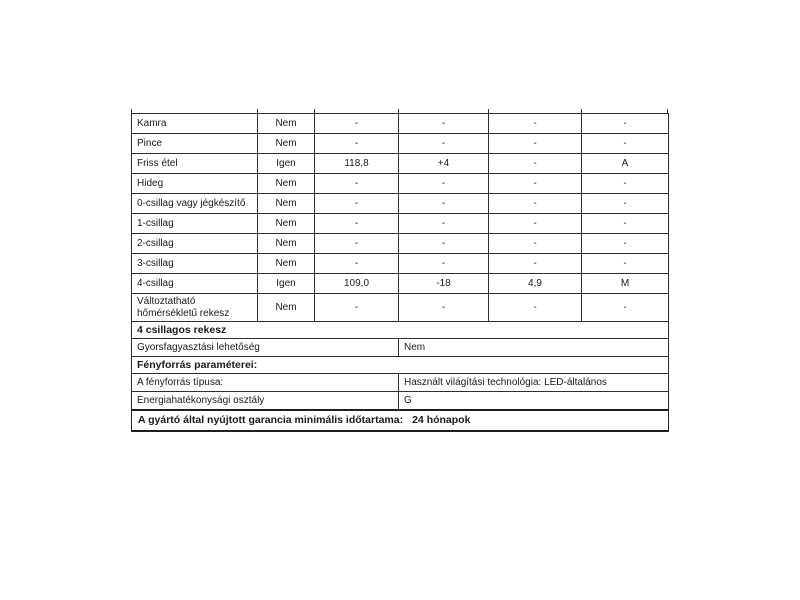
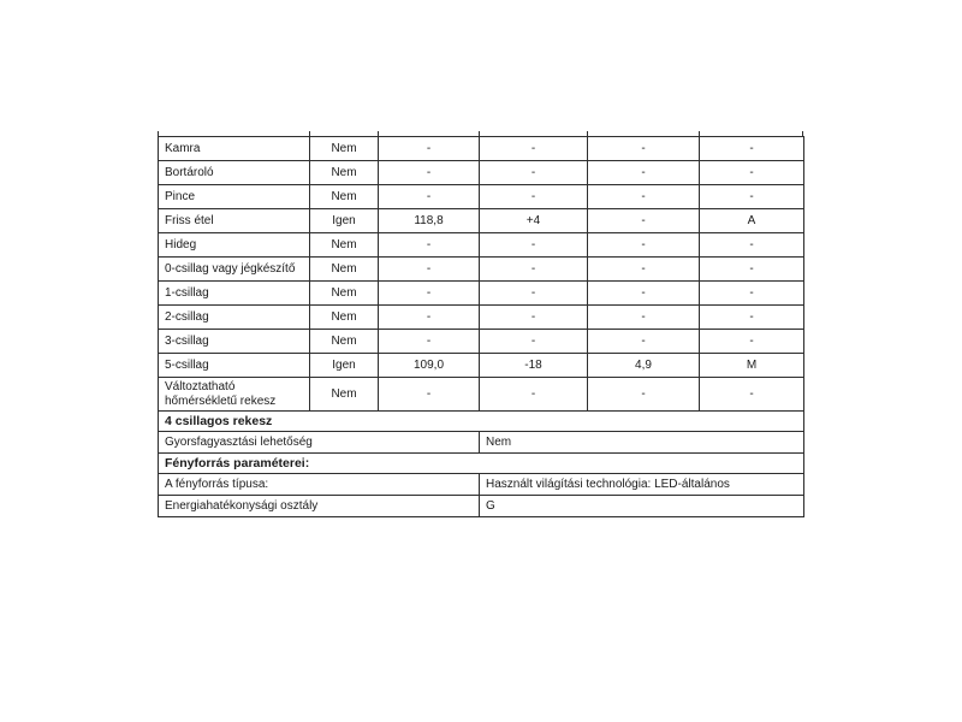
  Kamra	Nem	-	-	-	-
+ Bortároló	Nem	-	-	-	-
  Pince	Nem	-	-	-	-
  Friss étel	Igen	118,8	+4	-	A
  Hideg	Nem	-	-	-	-
  0-csillag vagy jégkészítő	Nem	-	-	-	-
  1-csillag	Nem	-	-	-	-
  2-csillag	Nem	-	-	-	-
  3-csillag	Nem	-	-	-	-
- 4-csillag	Igen	109,0	-18	4,9	M
+ 5-csillag	Igen	109,0	-18	4,9	M
  Változtatható hőmérsékletű rekesz	Nem	-	-	-	-
  4 csillagos rekesz
  Gyorsfagyasztási lehetőség	Nem
  Fényforrás paraméterei:
  A fényforrás típusa:	Használt világítási technológia: LED-általános
  Energiahatékonysági osztály	G
- A gyártó által nyújtott garancia minimális időtartama: 24 hónapok
